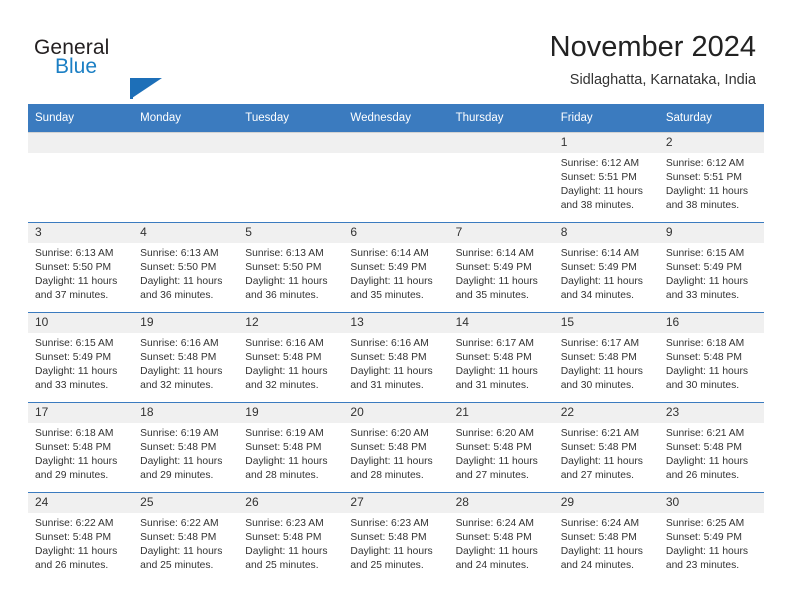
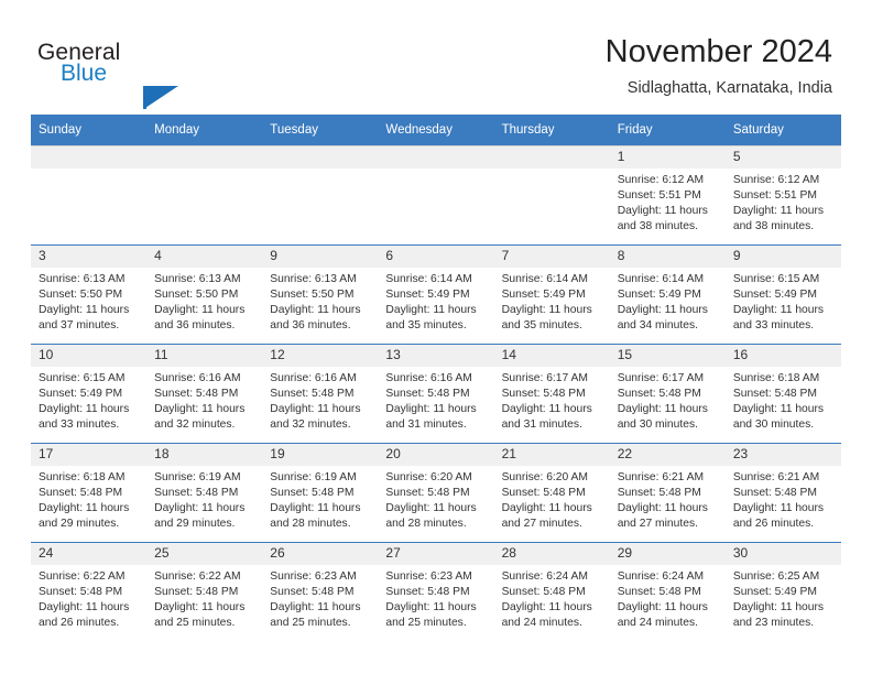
  General
  Blue
  November 2024
  Sidlaghatta, Karnataka, India
  Sunday	Monday	Tuesday	Wednesday	Thursday	Friday	Saturday
- 					1Sunrise: 6:12 AMSunset: 5:51 PMDaylight: 11 hoursand 38 minutes.	2Sunrise: 6:12 AMSunset: 5:51 PMDaylight: 11 hoursand 38 minutes.
+ 					1Sunrise: 6:12 AMSunset: 5:51 PMDaylight: 11 hoursand 38 minutes.	5Sunrise: 6:12 AMSunset: 5:51 PMDaylight: 11 hoursand 38 minutes.
- 3Sunrise: 6:13 AMSunset: 5:50 PMDaylight: 11 hoursand 37 minutes.	4Sunrise: 6:13 AMSunset: 5:50 PMDaylight: 11 hoursand 36 minutes.	5Sunrise: 6:13 AMSunset: 5:50 PMDaylight: 11 hoursand 36 minutes.	6Sunrise: 6:14 AMSunset: 5:49 PMDaylight: 11 hoursand 35 minutes.	7Sunrise: 6:14 AMSunset: 5:49 PMDaylight: 11 hoursand 35 minutes.	8Sunrise: 6:14 AMSunset: 5:49 PMDaylight: 11 hoursand 34 minutes.	9Sunrise: 6:15 AMSunset: 5:49 PMDaylight: 11 hoursand 33 minutes.
+ 3Sunrise: 6:13 AMSunset: 5:50 PMDaylight: 11 hoursand 37 minutes.	4Sunrise: 6:13 AMSunset: 5:50 PMDaylight: 11 hoursand 36 minutes.	9Sunrise: 6:13 AMSunset: 5:50 PMDaylight: 11 hoursand 36 minutes.	6Sunrise: 6:14 AMSunset: 5:49 PMDaylight: 11 hoursand 35 minutes.	7Sunrise: 6:14 AMSunset: 5:49 PMDaylight: 11 hoursand 35 minutes.	8Sunrise: 6:14 AMSunset: 5:49 PMDaylight: 11 hoursand 34 minutes.	9Sunrise: 6:15 AMSunset: 5:49 PMDaylight: 11 hoursand 33 minutes.
- 10Sunrise: 6:15 AMSunset: 5:49 PMDaylight: 11 hoursand 33 minutes.	19Sunrise: 6:16 AMSunset: 5:48 PMDaylight: 11 hoursand 32 minutes.	12Sunrise: 6:16 AMSunset: 5:48 PMDaylight: 11 hoursand 32 minutes.	13Sunrise: 6:16 AMSunset: 5:48 PMDaylight: 11 hoursand 31 minutes.	14Sunrise: 6:17 AMSunset: 5:48 PMDaylight: 11 hoursand 31 minutes.	15Sunrise: 6:17 AMSunset: 5:48 PMDaylight: 11 hoursand 30 minutes.	16Sunrise: 6:18 AMSunset: 5:48 PMDaylight: 11 hoursand 30 minutes.
+ 10Sunrise: 6:15 AMSunset: 5:49 PMDaylight: 11 hoursand 33 minutes.	11Sunrise: 6:16 AMSunset: 5:48 PMDaylight: 11 hoursand 32 minutes.	12Sunrise: 6:16 AMSunset: 5:48 PMDaylight: 11 hoursand 32 minutes.	13Sunrise: 6:16 AMSunset: 5:48 PMDaylight: 11 hoursand 31 minutes.	14Sunrise: 6:17 AMSunset: 5:48 PMDaylight: 11 hoursand 31 minutes.	15Sunrise: 6:17 AMSunset: 5:48 PMDaylight: 11 hoursand 30 minutes.	16Sunrise: 6:18 AMSunset: 5:48 PMDaylight: 11 hoursand 30 minutes.
  17Sunrise: 6:18 AMSunset: 5:48 PMDaylight: 11 hoursand 29 minutes.	18Sunrise: 6:19 AMSunset: 5:48 PMDaylight: 11 hoursand 29 minutes.	19Sunrise: 6:19 AMSunset: 5:48 PMDaylight: 11 hoursand 28 minutes.	20Sunrise: 6:20 AMSunset: 5:48 PMDaylight: 11 hoursand 28 minutes.	21Sunrise: 6:20 AMSunset: 5:48 PMDaylight: 11 hoursand 27 minutes.	22Sunrise: 6:21 AMSunset: 5:48 PMDaylight: 11 hoursand 27 minutes.	23Sunrise: 6:21 AMSunset: 5:48 PMDaylight: 11 hoursand 26 minutes.
  24Sunrise: 6:22 AMSunset: 5:48 PMDaylight: 11 hoursand 26 minutes.	25Sunrise: 6:22 AMSunset: 5:48 PMDaylight: 11 hoursand 25 minutes.	26Sunrise: 6:23 AMSunset: 5:48 PMDaylight: 11 hoursand 25 minutes.	27Sunrise: 6:23 AMSunset: 5:48 PMDaylight: 11 hoursand 25 minutes.	28Sunrise: 6:24 AMSunset: 5:48 PMDaylight: 11 hoursand 24 minutes.	29Sunrise: 6:24 AMSunset: 5:48 PMDaylight: 11 hoursand 24 minutes.	30Sunrise: 6:25 AMSunset: 5:49 PMDaylight: 11 hoursand 23 minutes.
